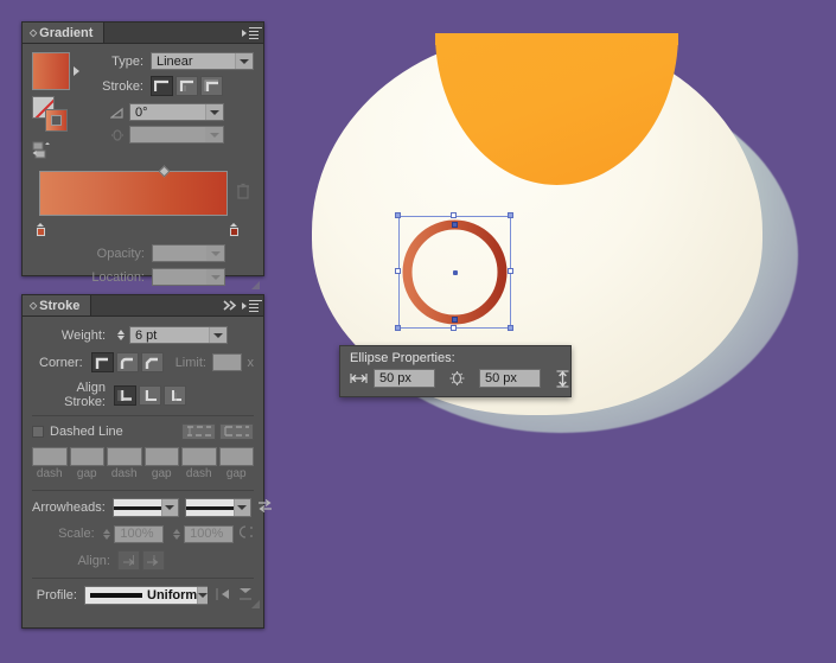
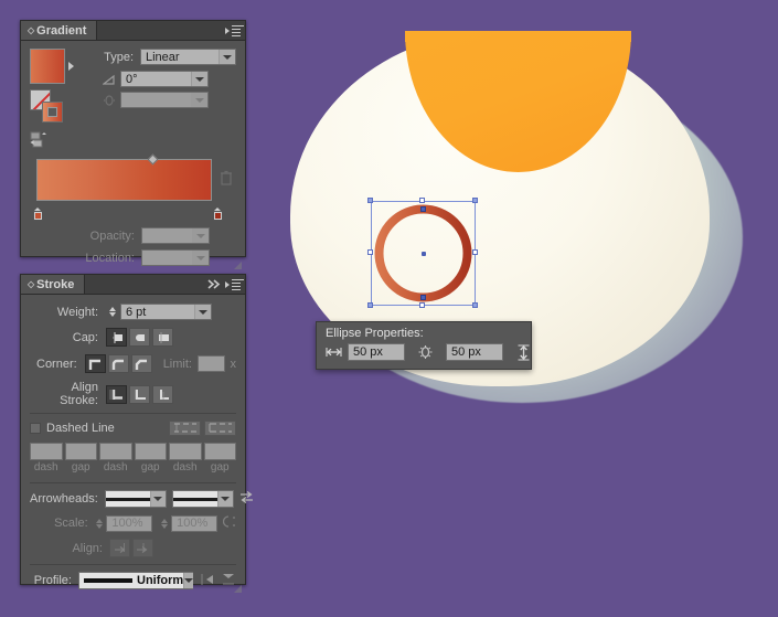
  ◇
  Gradient
  Type:
  Linear
- Stroke:
  0°
  Opacity:
  Location:
  ◇
  Stroke
  Weight:
  6 pt
+ Cap:
  Corner:
  Limit:
  x
  Align Stroke:
  Dashed Line
  dash
  gap
  dash
  gap
  dash
  gap
  Arrowheads:
  Scale:
  100%
  100%
  Align:
  Profile:
  Uniform
  Ellipse Properties:
  50 px
  50 px
